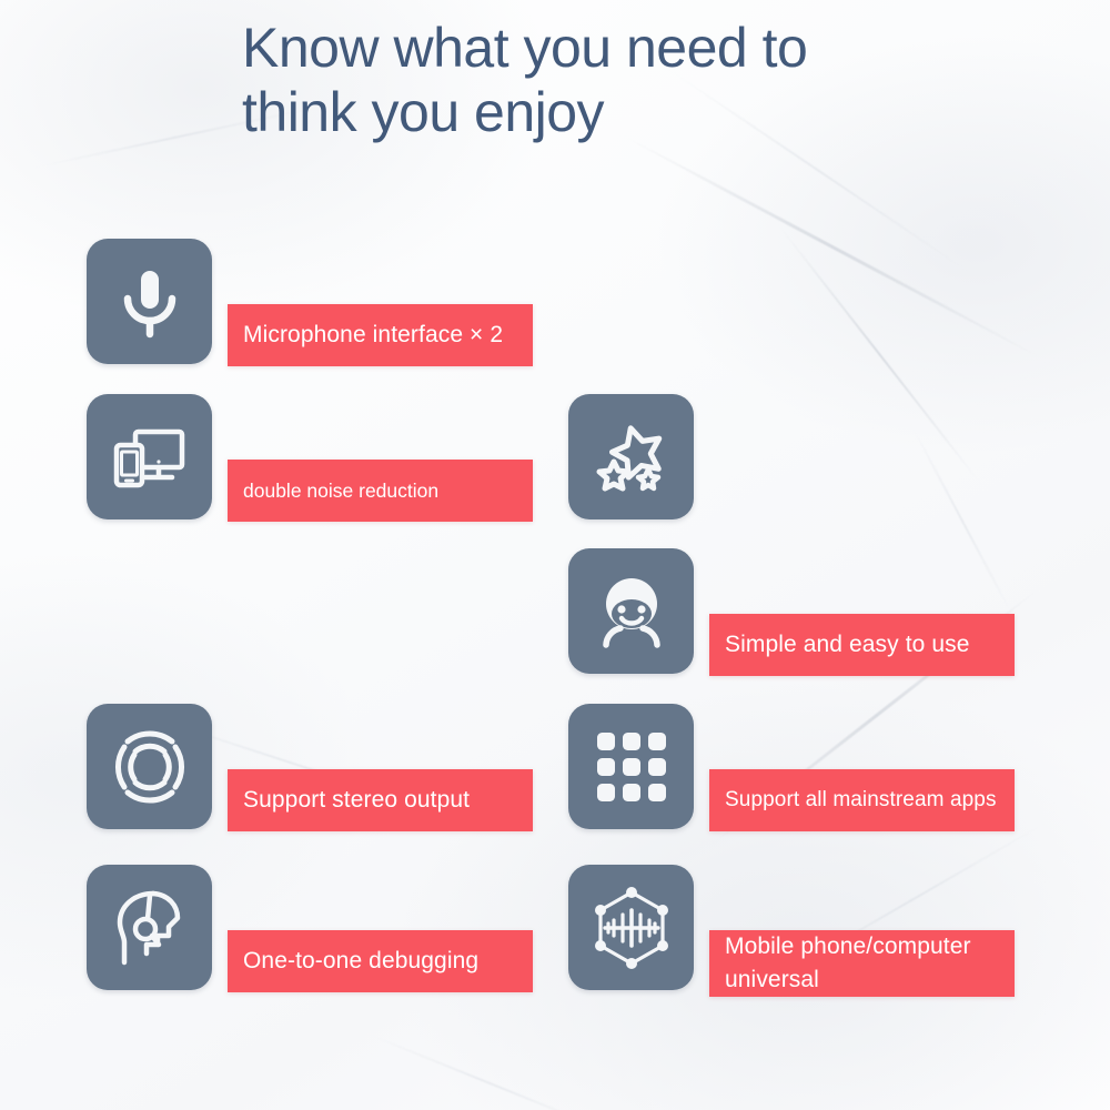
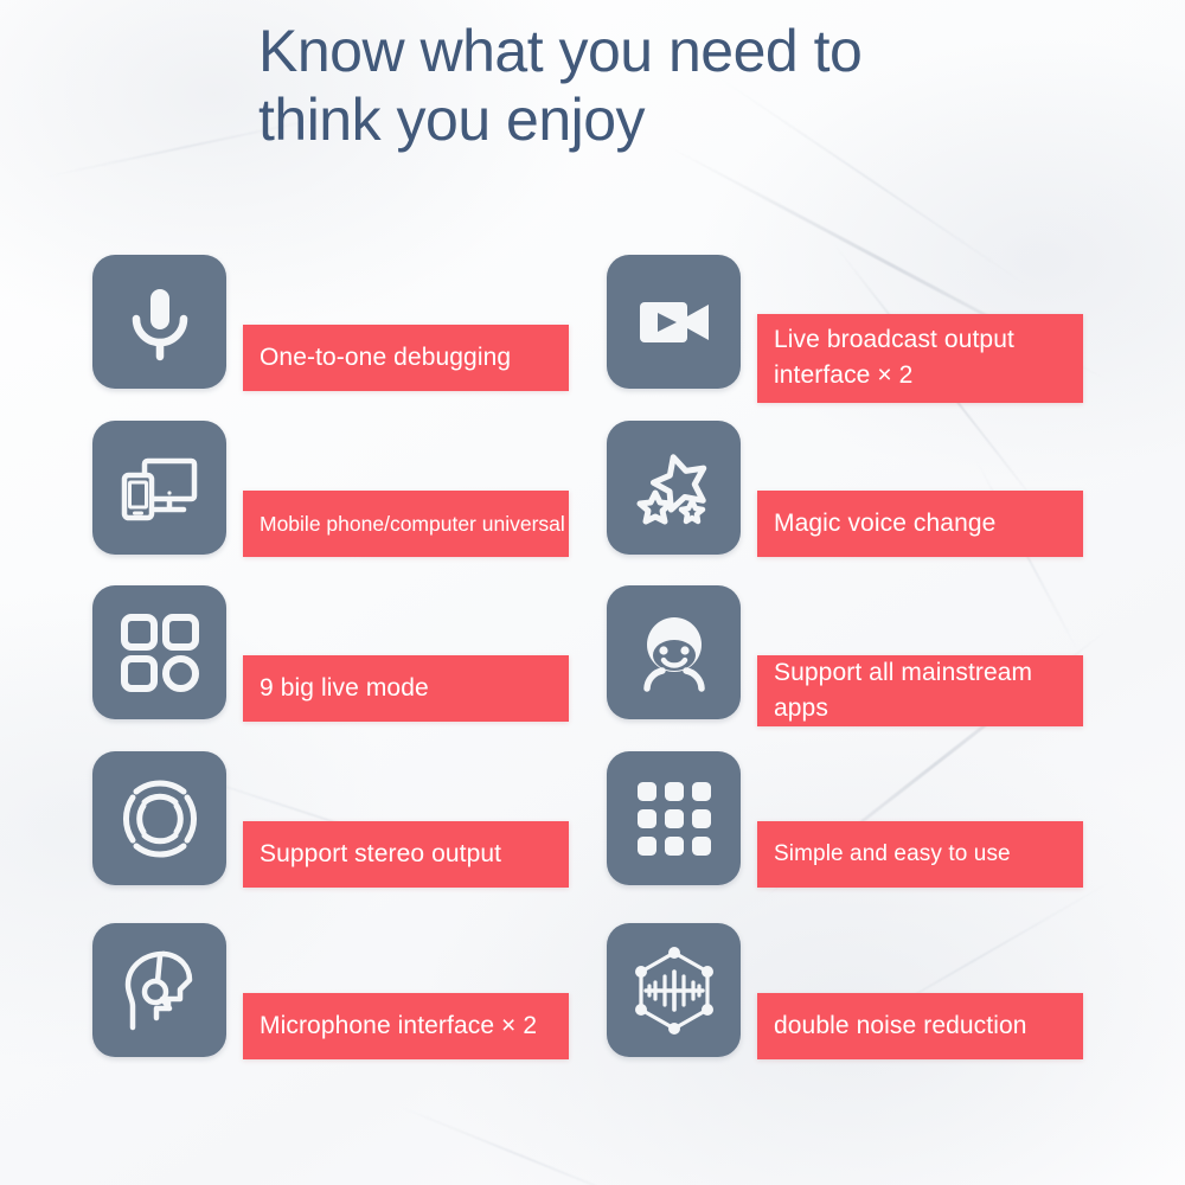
  Know what you need to
  think you enjoy
- Microphone interface × 2
+ One-to-one debugging
+ Live broadcast output
+ interface × 2
- double noise reduction
+ Mobile phone/computer universal
+ Magic voice change
+ 9 big live mode
- Simple and easy to use
+ Support all mainstream apps
  Support stereo output
- Support all mainstream apps
+ Simple and easy to use
- One-to-one debugging
+ Microphone interface × 2
- Mobile phone/computer universal
+ double noise reduction
